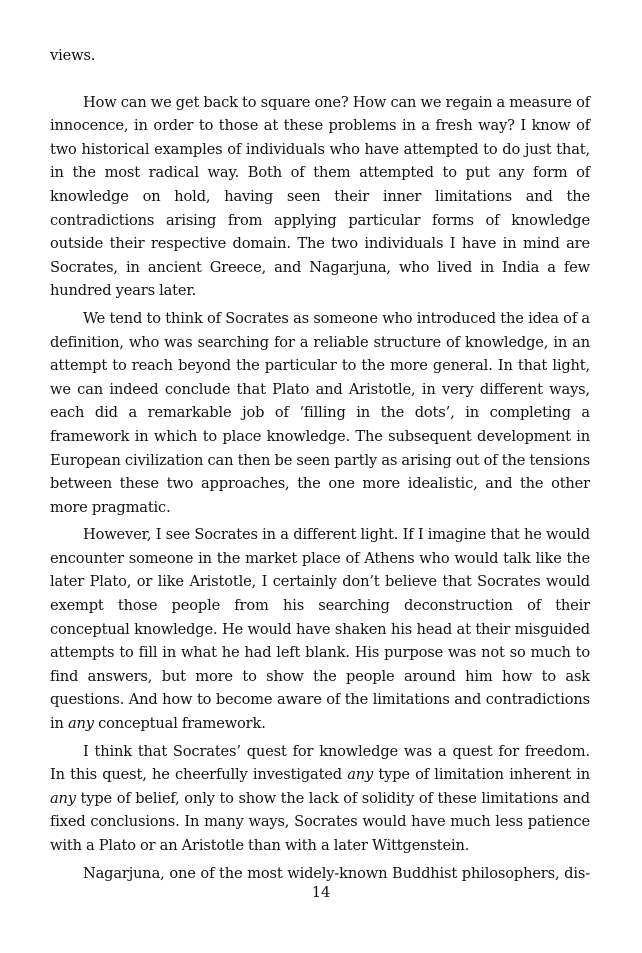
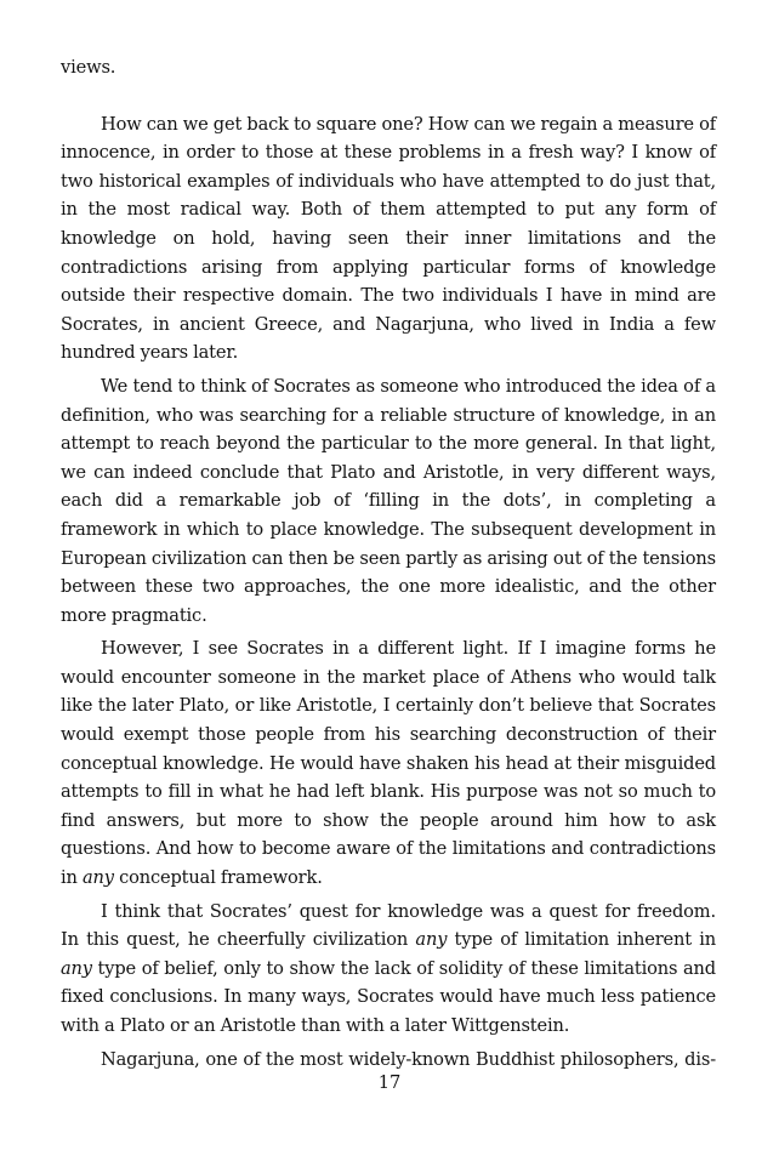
  views.
  How can we get back to square one? How can we regain a measure of innocence, in order to those at these problems in a fresh way? I know of two historical examples of individuals who have attempted to do just that, in the most radical way. Both of them attempted to put any form of knowledge on hold, having seen their inner limitations and the contradictions arising from applying particular forms of knowledge outside their respective domain. The two individuals I have in mind are Socrates, in ancient Greece, and Nagarjuna, who lived in India a few hundred years later.
  We tend to think of Socrates as someone who introduced the idea of a definition, who was searching for a reliable structure of knowledge, in an attempt to reach beyond the particular to the more general. In that light, we can indeed conclude that Plato and Aristotle, in very different ways, each did a remarkable job of ‘filling in the dots’, in completing a framework in which to place knowledge. The subsequent development in European civilization can then be seen partly as arising out of the tensions between these two approaches, the one more idealistic, and the other more pragmatic.
- However, I see Socrates in a different light. If I imagine that he would encounter someone in the market place of Athens who would talk like the later Plato, or like Aristotle, I certainly don’t believe that Socrates would exempt those people from his searching deconstruction of their conceptual knowledge. He would have shaken his head at their misguided attempts to fill in what he had left blank. His purpose was not so much to find answers, but more to show the people around him how to ask questions. And how to become aware of the limitations and contradictions in any conceptual framework.
+ However, I see Socrates in a different light. If I imagine forms he would encounter someone in the market place of Athens who would talk like the later Plato, or like Aristotle, I certainly don’t believe that Socrates would exempt those people from his searching deconstruction of their conceptual knowledge. He would have shaken his head at their misguided attempts to fill in what he had left blank. His purpose was not so much to find answers, but more to show the people around him how to ask questions. And how to become aware of the limitations and contradictions in any conceptual framework.
- I think that Socrates’ quest for knowledge was a quest for freedom. In this quest, he cheerfully investigated any type of limitation inherent in any type of belief, only to show the lack of solidity of these limitations and fixed conclusions. In many ways, Socrates would have much less patience with a Plato or an Aristotle than with a later Wittgenstein.
+ I think that Socrates’ quest for knowledge was a quest for freedom. In this quest, he cheerfully civilization any type of limitation inherent in any type of belief, only to show the lack of solidity of these limitations and fixed conclusions. In many ways, Socrates would have much less patience with a Plato or an Aristotle than with a later Wittgenstein.
  Nagarjuna, one of the most widely-known Buddhist philosophers, dis-
- 14
+ 17
